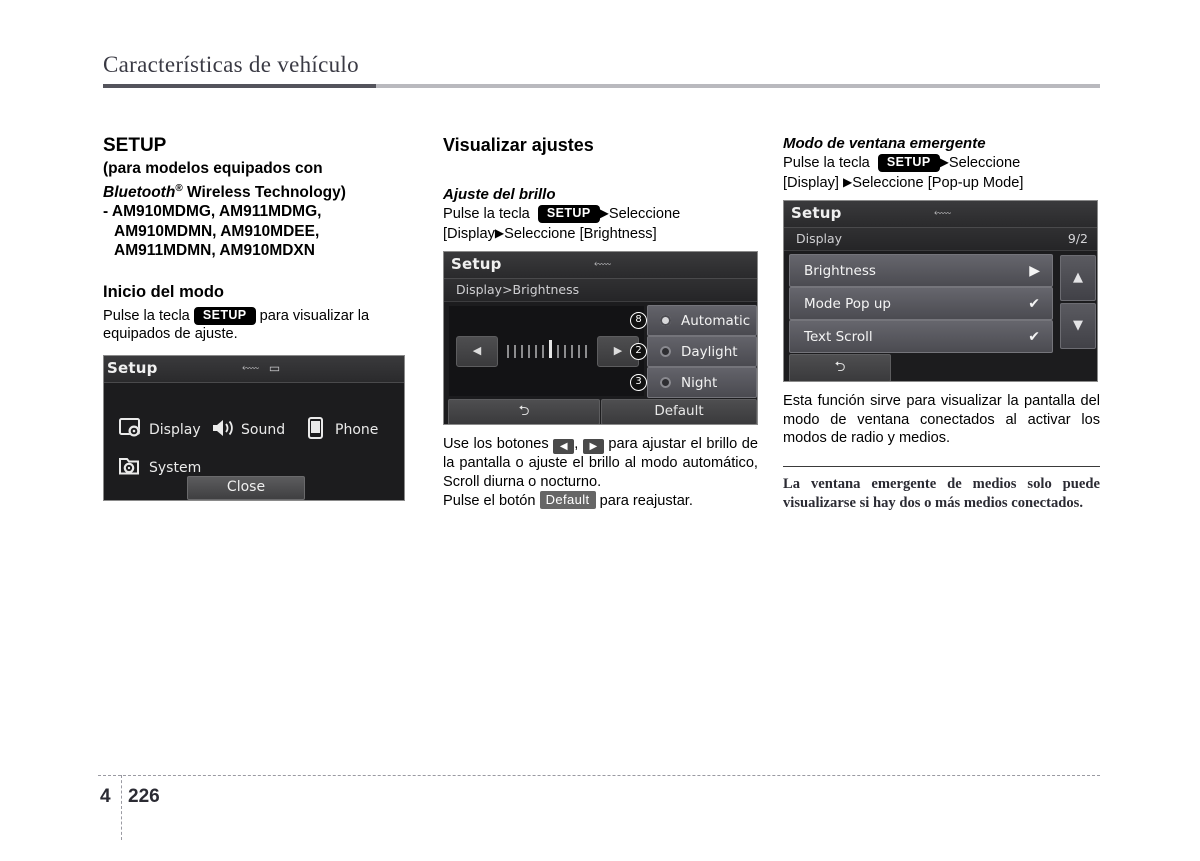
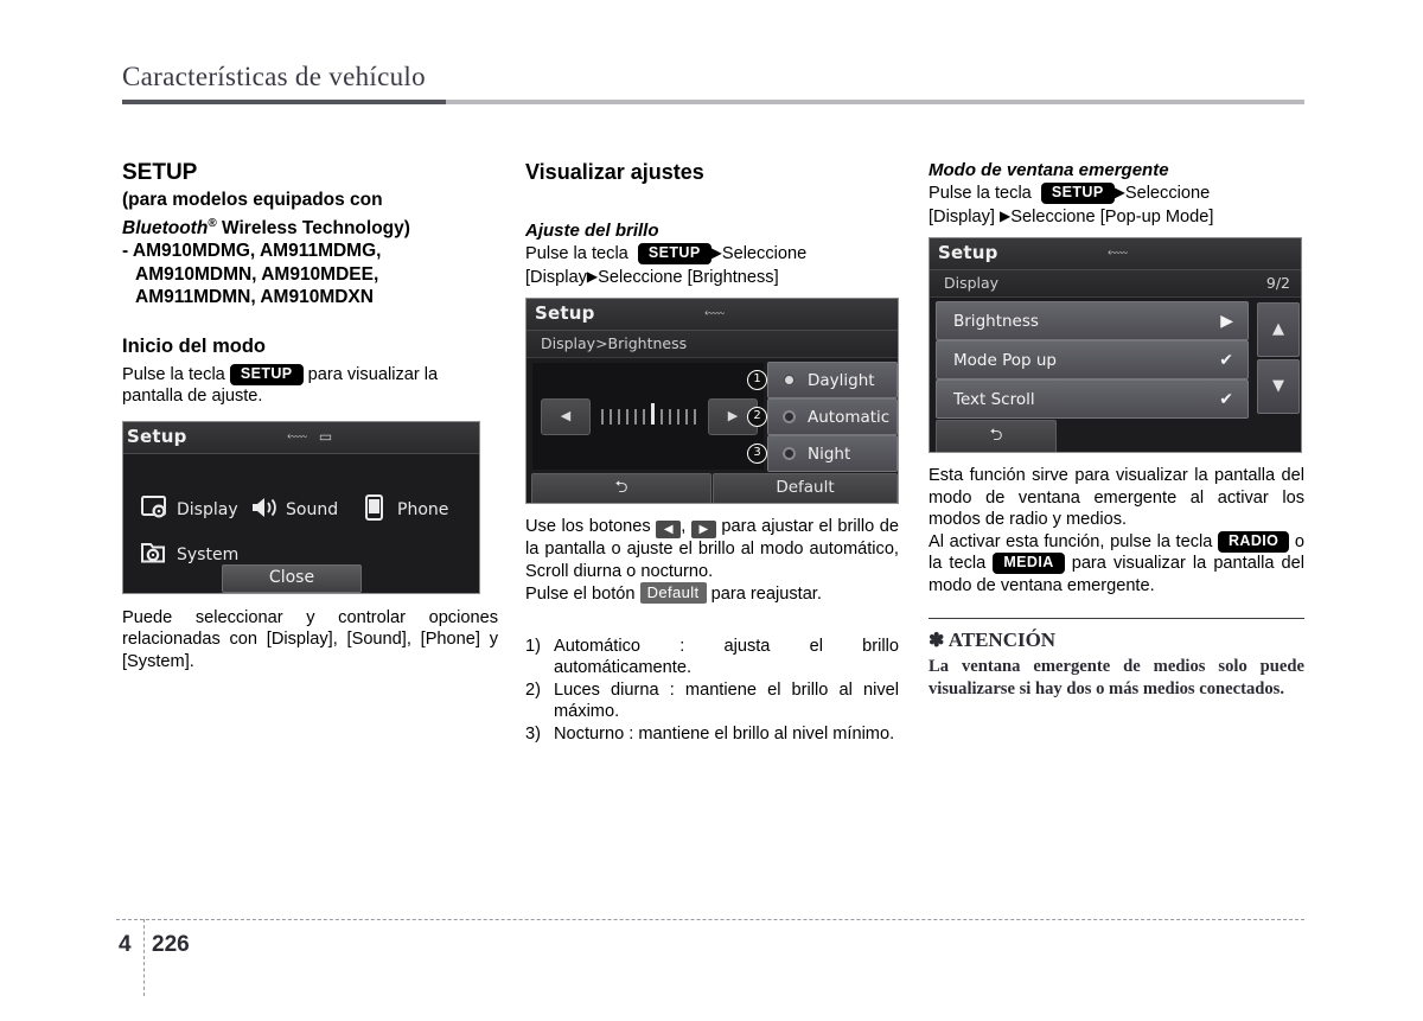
  Características de vehículo
  SETUP
  (para modelos equipados con
  Bluetooth® Wireless Technology)
  - AM910MDMG, AM911MDMG,
  AM910MDMN, AM910MDEE,
  AM911MDMN, AM910MDXN
  Inicio del modo
- Pulse la tecla SETUP para visualizar la equipados de ajuste.
+ Pulse la tecla SETUP para visualizar la pantalla de ajuste.
  Setup
  ⬳ ▭
  Display
  Sound
  Phone
  System
  Close
+ Puede seleccionar y controlar opciones relacionadas con [Display], [Sound], [Phone] y [System].
  Visualizar ajustes
  Ajuste del brillo
  Pulse la tecla SETUP ▶Seleccione
  [Display▶Seleccione [Brightness]
  Setup
  ⬳
  Display>Brightness
  ◀
  ▶
- Automatic
+ Daylight
- 8
+ 1
- Daylight
+ Automatic
  2
  Night
  3
  ⮌
  Default
  Use los botones ◀ , ▶ para ajustar el brillo de la pantalla o ajuste el brillo al modo automático, Scroll diurna o nocturno.
  Pulse el botón Default para reajustar.
+ 1) Automático : ajusta el brillo automáticamente.
+ 2) Luces diurna : mantiene el brillo al nivel máximo.
+ 3) Nocturno : mantiene el brillo al nivel mínimo.
  Modo de ventana emergente
  Pulse la tecla SETUP ▶Seleccione
  [Display] ▶Seleccione [Pop-up Mode]
  Setup
  ⬳
  Display
  9/2
  Brightness
  ▶
  Mode Pop up
  ✔
  Text Scroll
  ✔
  ▲
  ▼
  ⮌
- Esta función sirve para visualizar la pantalla del modo de ventana conectados al activar los modos de radio y medios.
+ Esta función sirve para visualizar la pantalla del modo de ventana emergente al activar los modos de radio y medios.
+ Al activar esta función, pulse la tecla RADIO o la tecla MEDIA para visualizar la pantalla del modo de ventana emergente.
+ ✽ ATENCIÓN
  La ventana emergente de medios solo puede visualizarse si hay dos o más medios conectados.
  4
  226
